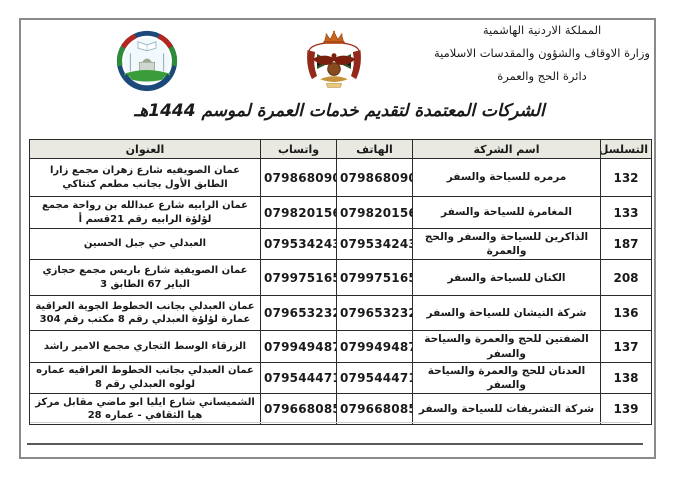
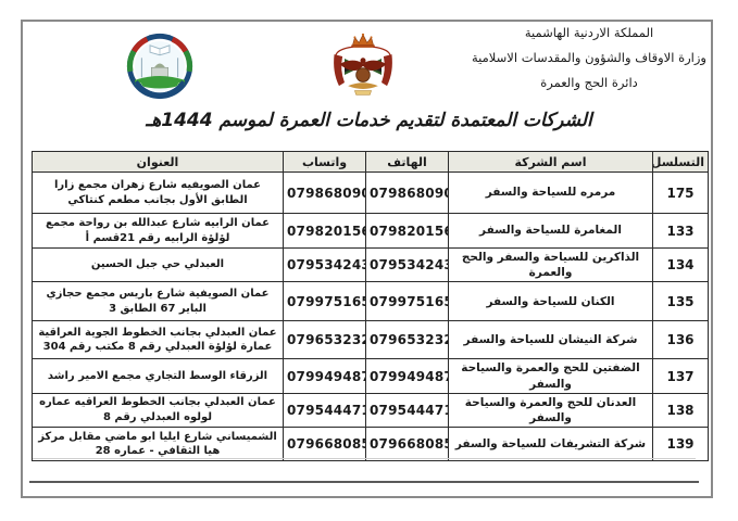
  المملكة الاردنية الهاشمية
  وزارة الاوقاف والشؤون والمقدسات الاسلامية
  دائرة الحج والعمرة
  الشركات المعتمدة لتقديم خدمات العمرة لموسم 1444هـ
  التسلسل	اسم الشركة	الهاتف	واتساب	العنوان
- 132	مرمره للسياحة والسفر	07986809	07986809	عمان الصويفيه شارع زهران مجمع زارا الطابق الأول بجانب مطعم كنتاكي
+ 175	مرمره للسياحة والسفر	07986809	07986809	عمان الصويفيه شارع زهران مجمع زارا الطابق الأول بجانب مطعم كنتاكي
  133	المغامرة للسياحة والسفر	07982015	07982015	عمان الرابيه شارع عبدالله بن رواحة مجمع لؤلؤة الرابيه رقم 21قسم أ
- 187	الذاكرين للسياحة والسفر والحج والعمرة	07953424	07953424	العبدلي حي جبل الحسين
+ 134	الذاكرين للسياحة والسفر والحج والعمرة	07953424	07953424	العبدلي حي جبل الحسين
- 208	الكنان للسياحة والسفر	07997516	07997516	عمان الصويفية شارع باريس مجمع حجازي الباير 67 الطابق 3
+ 135	الكنان للسياحة والسفر	07997516	07997516	عمان الصويفية شارع باريس مجمع حجازي الباير 67 الطابق 3
  136	شركة النيشان للسياحة والسفر	07965323	07965323	عمان العبدلي بجانب الخطوط الجوية العراقية عمارة لؤلؤة العبدلي رقم 8 مكتب رقم 304
  137	الضفتين للحج والعمرة والسياحة والسفر	07994948	07994948	الزرقاء الوسط التجاري مجمع الامير راشد
  138	العدنان للحج والعمرة والسياحة والسفر	07954447	07954447	عمان العبدلي بجانب الخطوط العراقيه عماره لولوه العبدلي رقم 8
  139	شركة التشريفات للسياحة والسفر	07966808	07966808	الشميساني شارع ايليا ابو ماضي مقابل مركز هيا الثقافي - عماره 28
